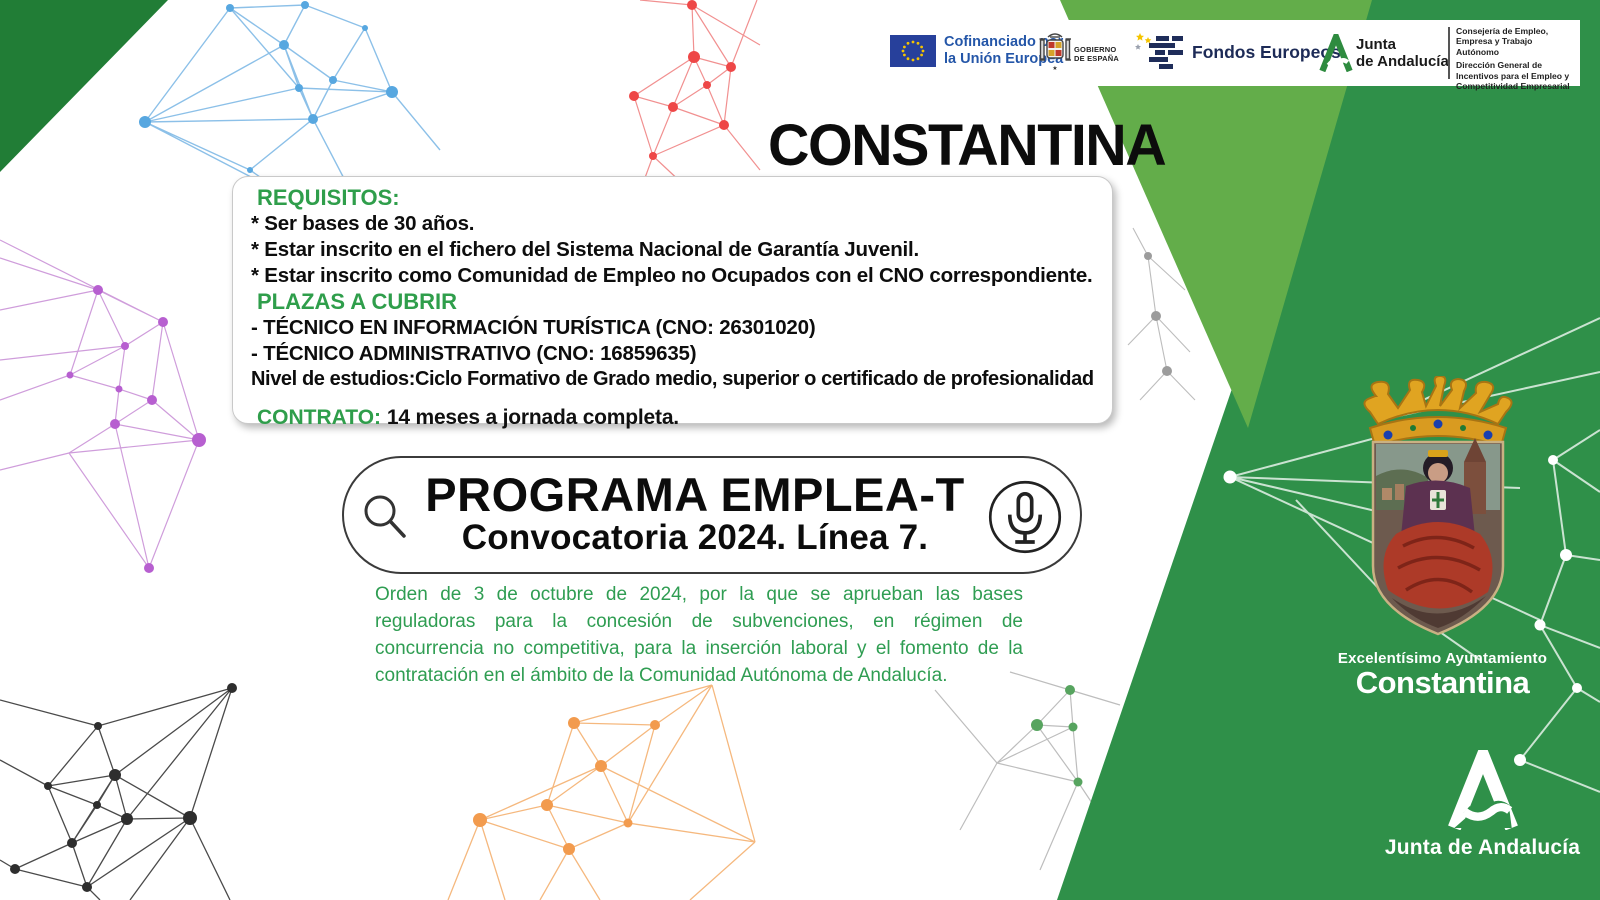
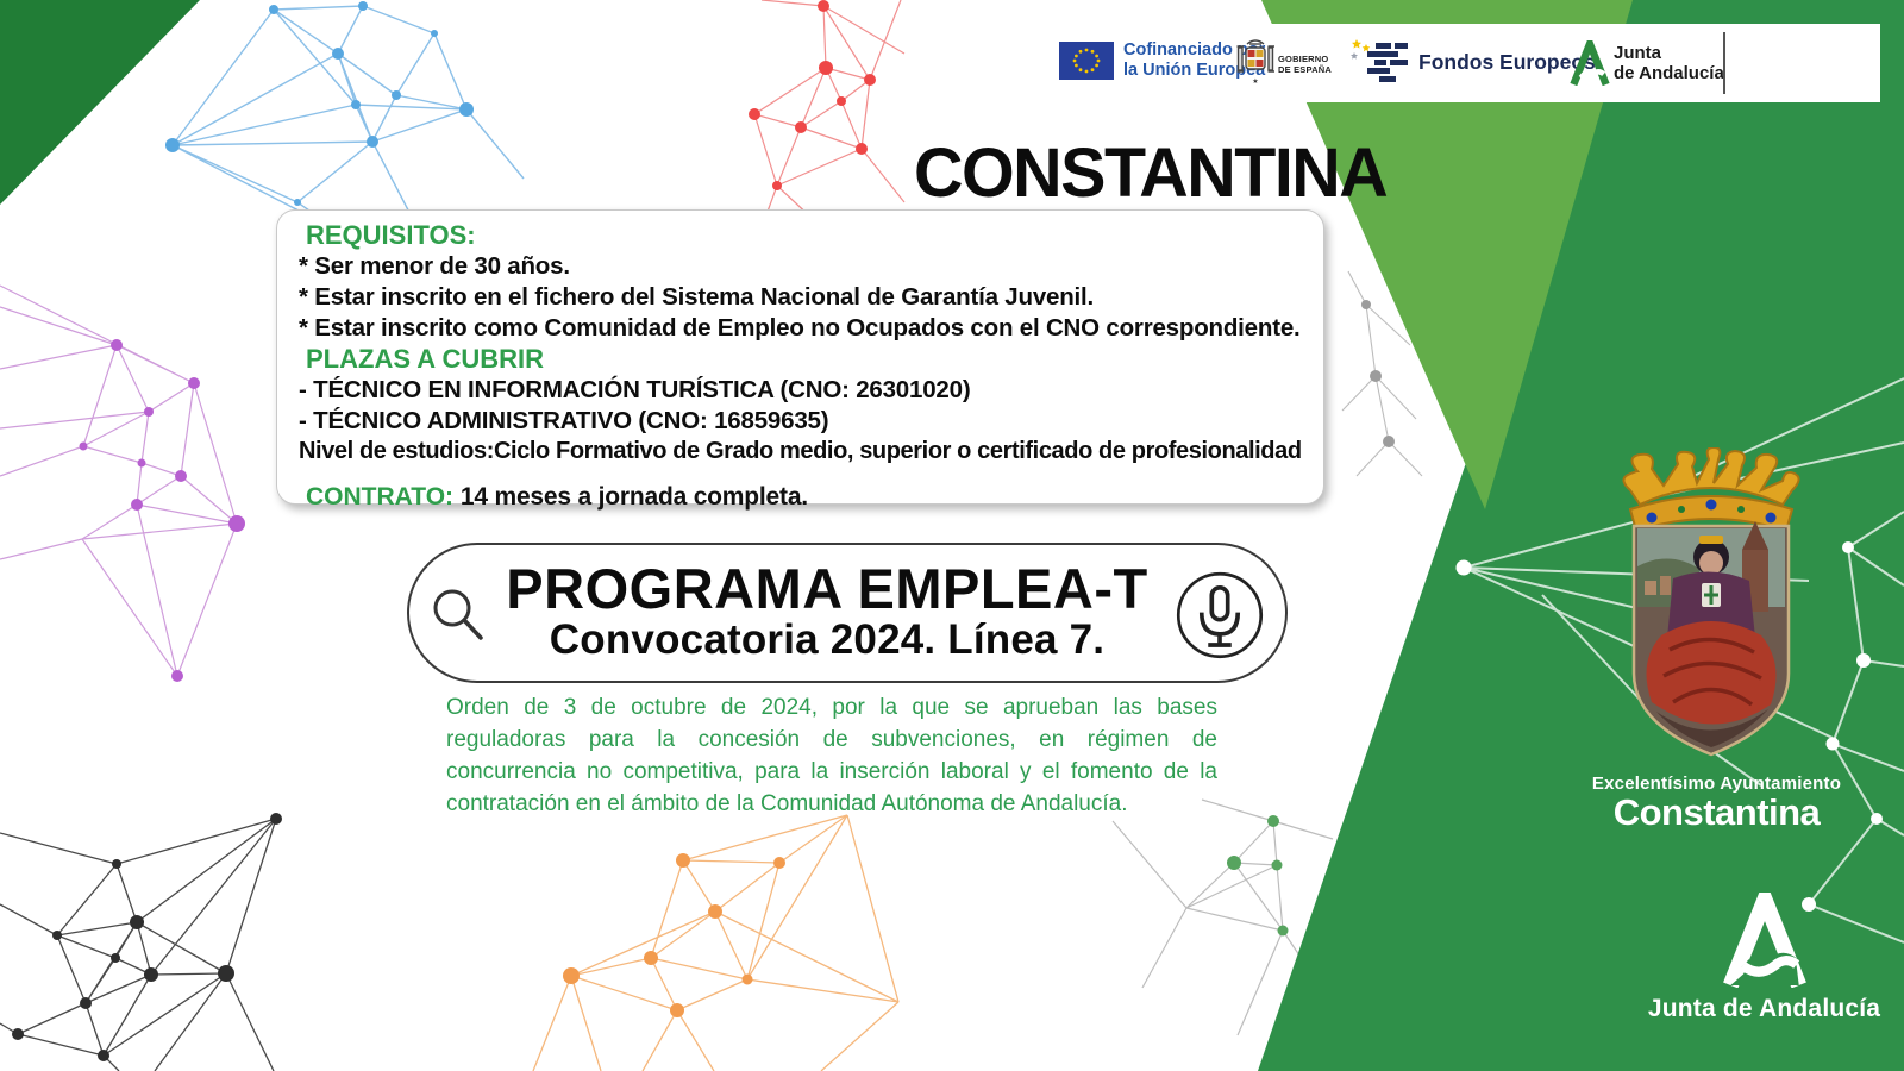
  Cofinanciado
  la Unión Euroea
  GOBIERNO
  DE ESPAÑA
  Fondos Europeos
  Junta
  de Andalucía
- Consejería de Empleo, Empresa y Trabajo Autónomo
- Dirección General de Incentivos para el Empleo y Competitividad Empresarial
  CONSTANTINA
  REQUISITOS:
- * Ser bases de 30 años.
+ * Ser menor de 30 años.
  * Estar inscrito en el fichero del Sistema Nacional de Garantía Juvenil.
  * Estar inscrito como Comunidad de Empleo no Ocupados con el CNO correspondiente.
  PLAZAS A CUBRIR
  - TÉCNICO EN INFORMACIÓN TURÍSTICA (CNO: 26301020)
  - TÉCNICO ADMINISTRATIVO (CNO: 16859635)
  Nivel de estudios:Ciclo Formativo de Grado medio, superior o certificado de profesionalidad
  CONTRATO: 14 meses a jornada completa.
  PROGRAMA EMPLEA-T
  Convocatoria 2024. Línea 7.
  Orden de 3 de octubre de 2024, por la que se aprueban las bases reguladoras para la concesión de subvenciones, en régimen de concurrencia no competitiva, para la inserción laboral y el fomento de la contratación en el ámbito de la Comunidad Autónoma de Andalucía.
  Excelentísimo Ayuntamiento
  Constantina
  Junta de Andalucía
